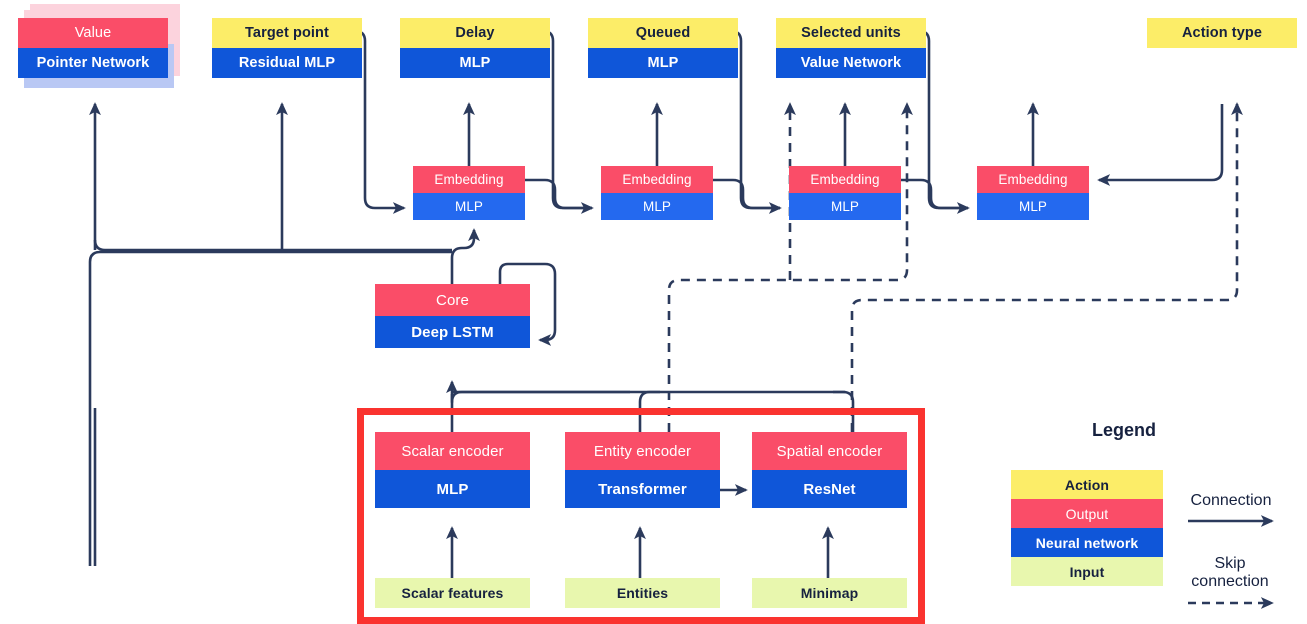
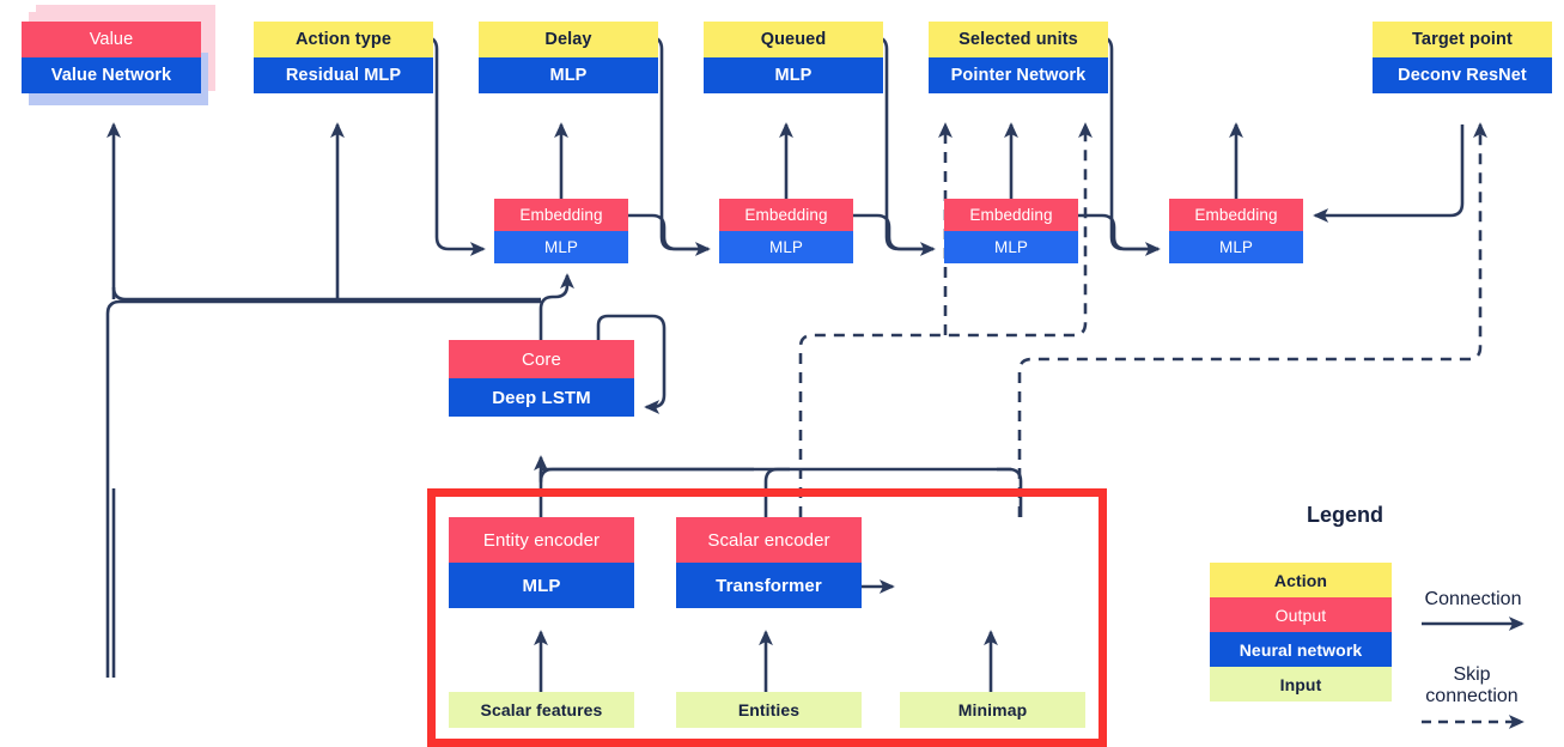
  Value
- Pointer Network
+ Value Network
- Target point
+ Action type
  Residual MLP
  Delay
  MLP
  Queued
  MLP
  Selected units
- Value Network
+ Pointer Network
- Action type
+ Target point
+ Deconv ResNet
  Embedding
  MLP
  Embedding
  MLP
  Embedding
  MLP
  Embedding
  MLP
  Core
  Deep LSTM
- Scalar encoder
+ Entity encoder
  MLP
- Entity encoder
+ Scalar encoder
  Transformer
- Spatial encoder
- ResNet
  Scalar features
  Entities
  Minimap
  Legend
  Action
  Output
  Neural network
  Input
  Connection
  Skip
  connection
